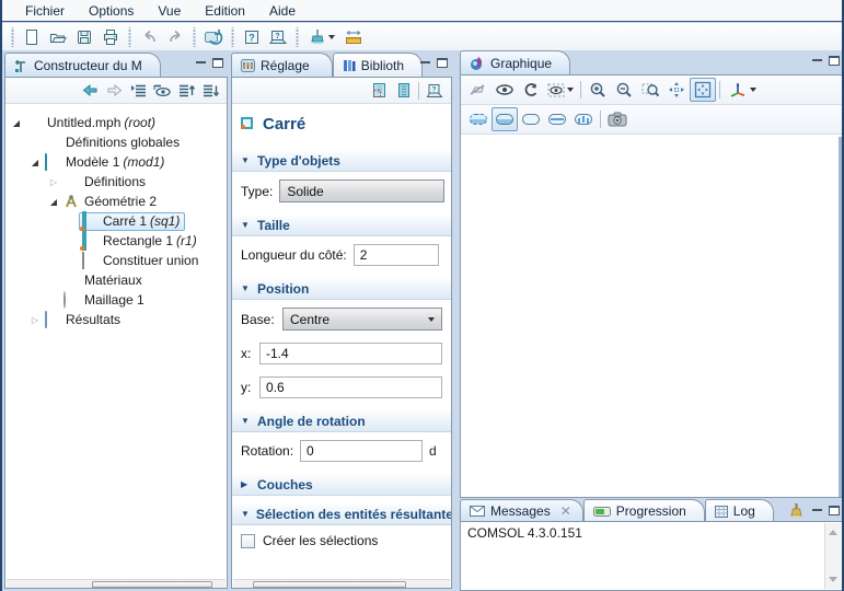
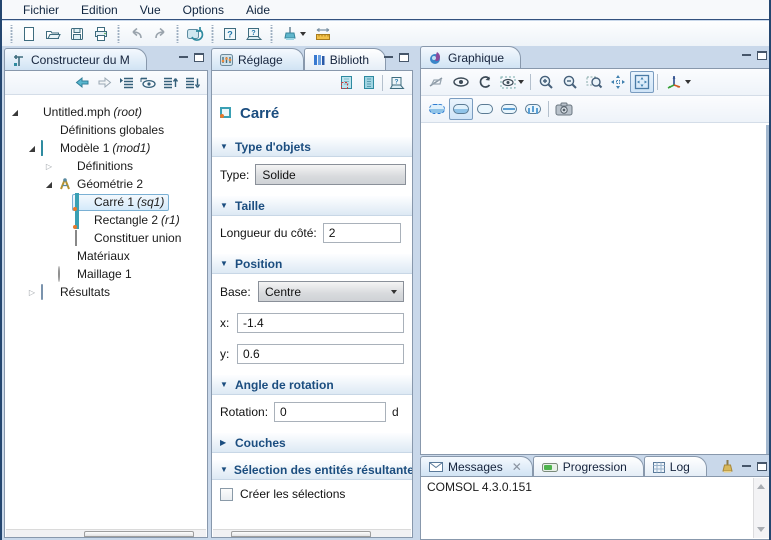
  Fichier
- Options
+ Edition
  Vue
- Edition
+ Options
  Aide
  ?
  Constructeur du M
  ◢
  Untitled.mph (root)
  Définitions globales
  ◢
  Modèle 1 (mod1)
  ▷
  Définitions
  ◢
  Géométrie 2
  Carré 1 (sq1)
- Rectangle 1 (r1)
+ Rectangle 2 (r1)
  Constituer union
  Matériaux
  Maillage 1
  ▷
  Résultats
  Réglage
  Biblioth
  Carré
  ▼
  Type d'objets
  Type:
  Solide
  ▼
  Taille
  Longueur du côté:
  2
  ▼
  Position
  Base:
  Centre
  x:
  -1.4
  y:
  0.6
  ▼
  Angle de rotation
  Rotation:
  0
  d
  ▶
  Couches
  ▼
  Sélection des entités résultante
  Créer les sélections
  Graphique
  Messages
  ✕
  Progression
  Log
  COMSOL 4.3.0.151
